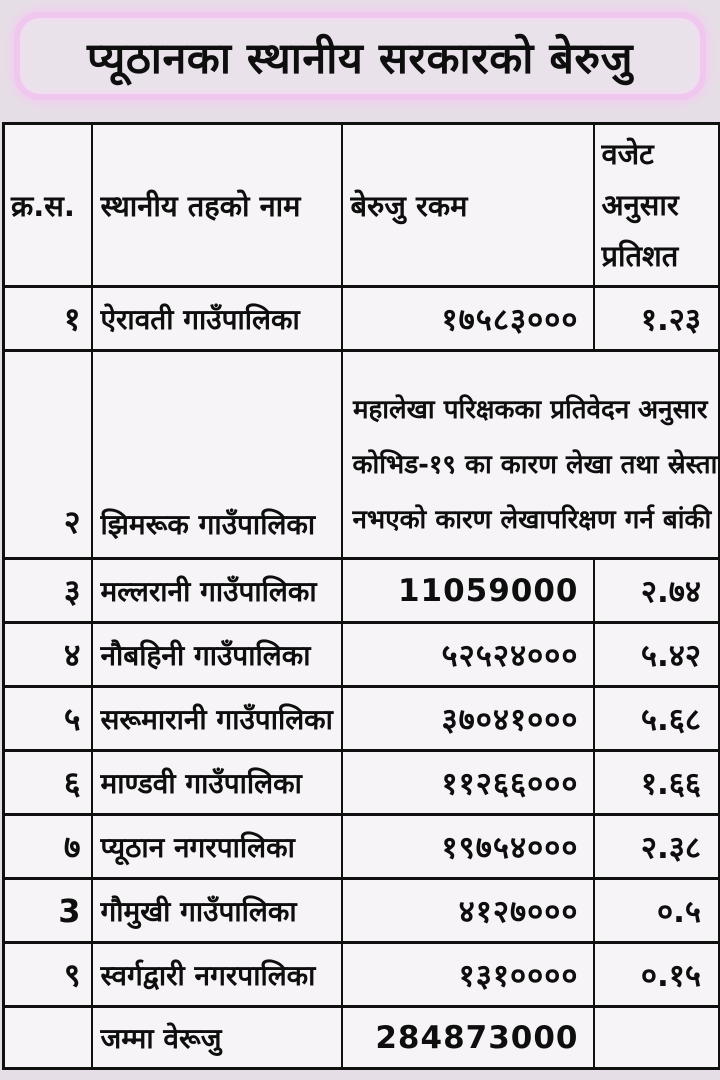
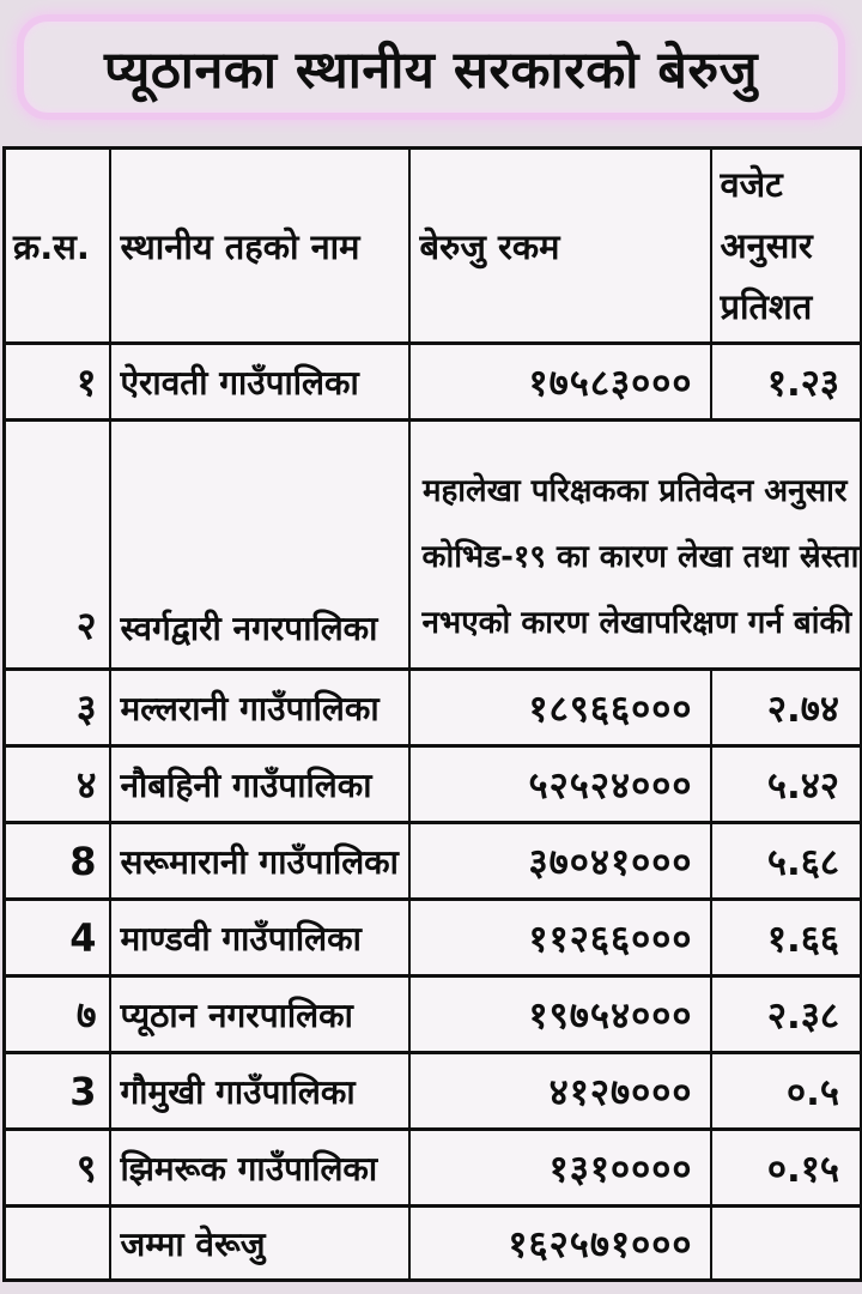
  प्यूठानका स्थानीय सरकारको बेरुजु
  क्र.स.	स्थानीय तहको नाम	बेरुजु रकम	वजेट अनुसार प्रतिशत
  १	ऐरावती गाउँपालिका	१७५८३०००	१.२३
- २	झिमरूक गाउँपालिका	महालेखा परिक्षकका प्रतिवेदन अनुसार कोभिड-१९ का कारण लेखा तथा स्रेस्ता नभएको कारण लेखापरिक्षण गर्न बांकी
+ २	स्वर्गद्वारी नगरपालिका	महालेखा परिक्षकका प्रतिवेदन अनुसार कोभिड-१९ का कारण लेखा तथा स्रेस्ता नभएको कारण लेखापरिक्षण गर्न बांकी
- ३	मल्लरानी गाउँपालिका	11059000	२.७४
+ ३	मल्लरानी गाउँपालिका	१८९६६०००	२.७४
  ४	नौबहिनी गाउँपालिका	५२५२४०००	५.४२
- ५	सरूमारानी गाउँपालिका	३७०४१०००	५.६८
+ 8	सरूमारानी गाउँपालिका	३७०४१०००	५.६८
- ६	माण्डवी गाउँपालिका	११२६६०००	१.६६
+ 4	माण्डवी गाउँपालिका	११२६६०००	१.६६
  ७	प्यूठान नगरपालिका	१९७५४०००	२.३८
  3	गौमुखी गाउँपालिका	४१२७०००	०.५
- ९	स्वर्गद्वारी नगरपालिका	१३१००००	०.१५
+ ९	झिमरूक गाउँपालिका	१३१००००	०.१५
- 	जम्मा वेरूजु	284873000
+ 	जम्मा वेरूजु	१६२५७१०००
